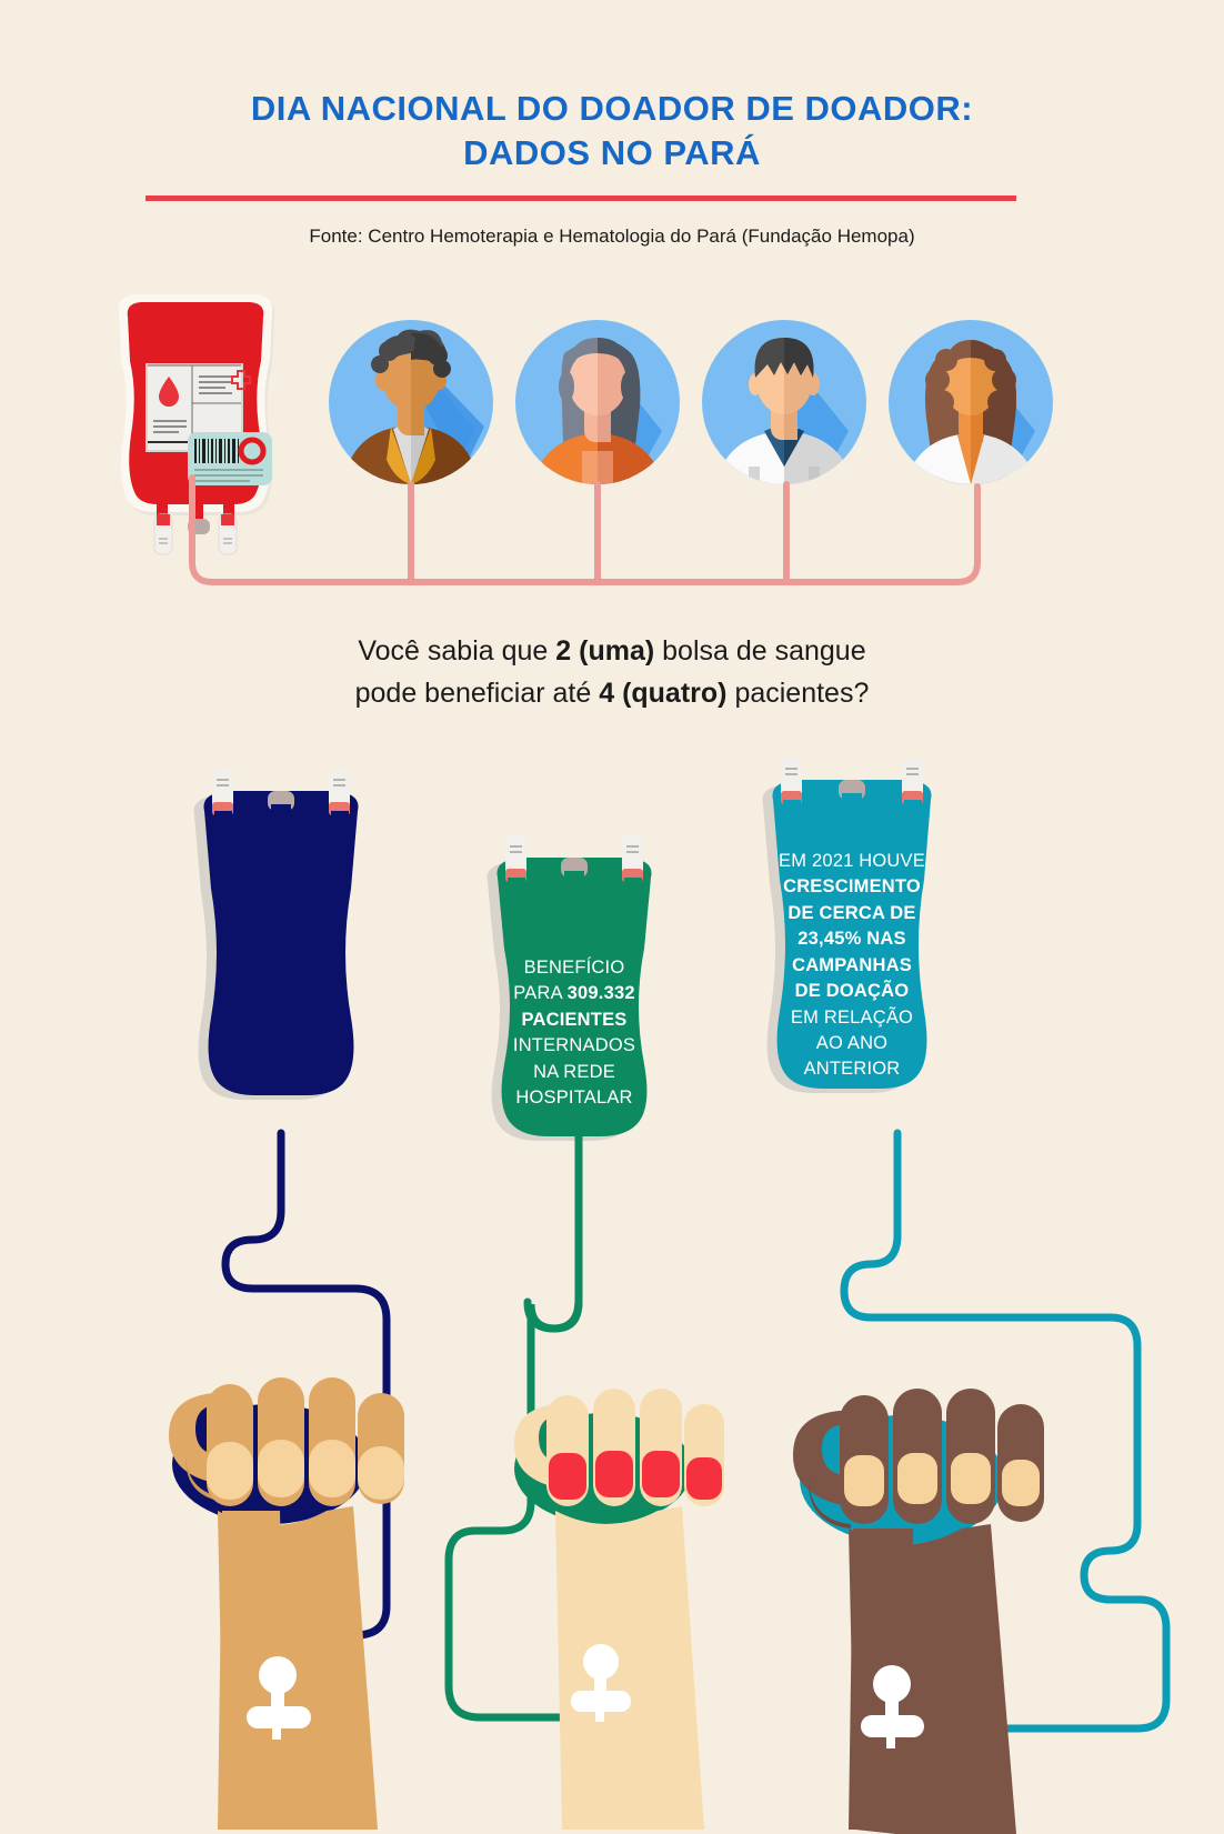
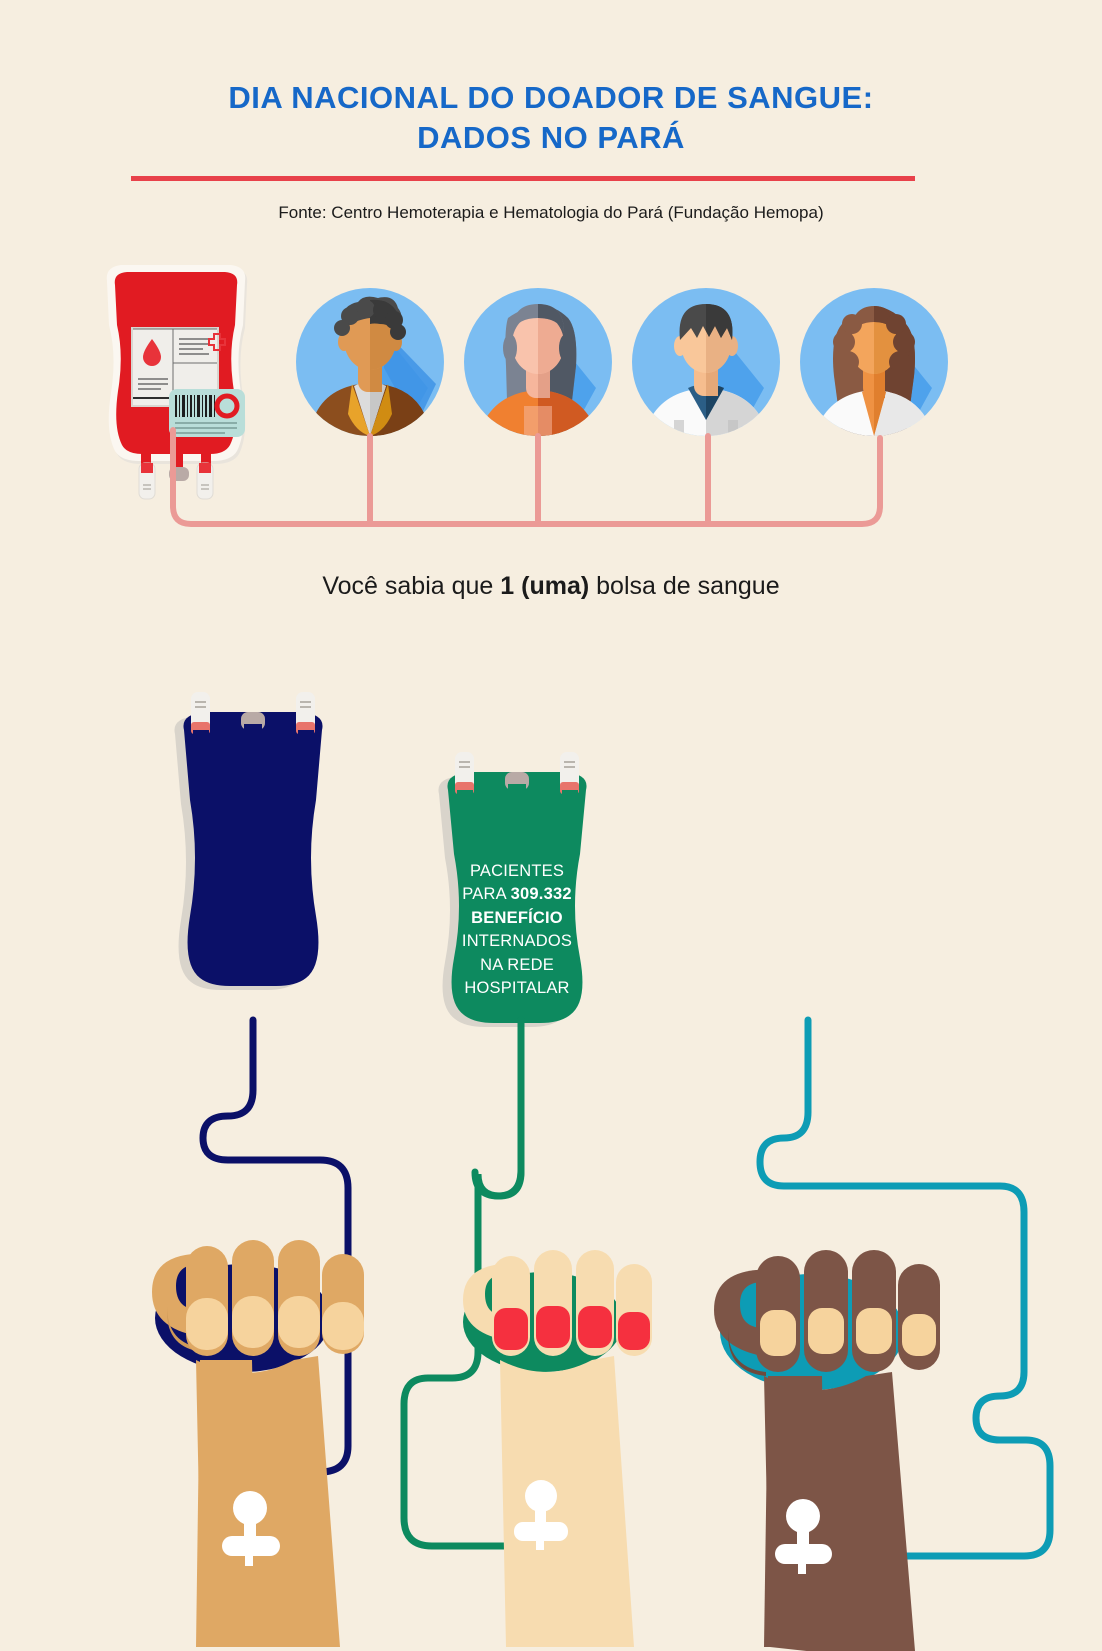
- DIA NACIONAL DO DOADOR DE DOADOR:
+ DIA NACIONAL DO DOADOR DE SANGUE:
  DADOS NO PARÁ
  Fonte: Centro Hemoterapia e Hematologia do Pará (Fundação Hemopa)
- Você sabia que 2 (uma) bolsa de sangue
+ Você sabia que 1 (uma) bolsa de sangue
- pode beneficiar até 4 (quatro) pacientes?
- BENEFÍCIO
+ PACIENTES
  PARA 309.332
- PACIENTES
+ BENEFÍCIO
  INTERNADOS
  NA REDE
  HOSPITALAR
- EM 2021 HOUVE
- CRESCIMENTO
- DE CERCA DE
- 23,45% NAS
- CAMPANHAS
- DE DOAÇÃO
- EM RELAÇÃO
- AO ANO
- ANTERIOR
